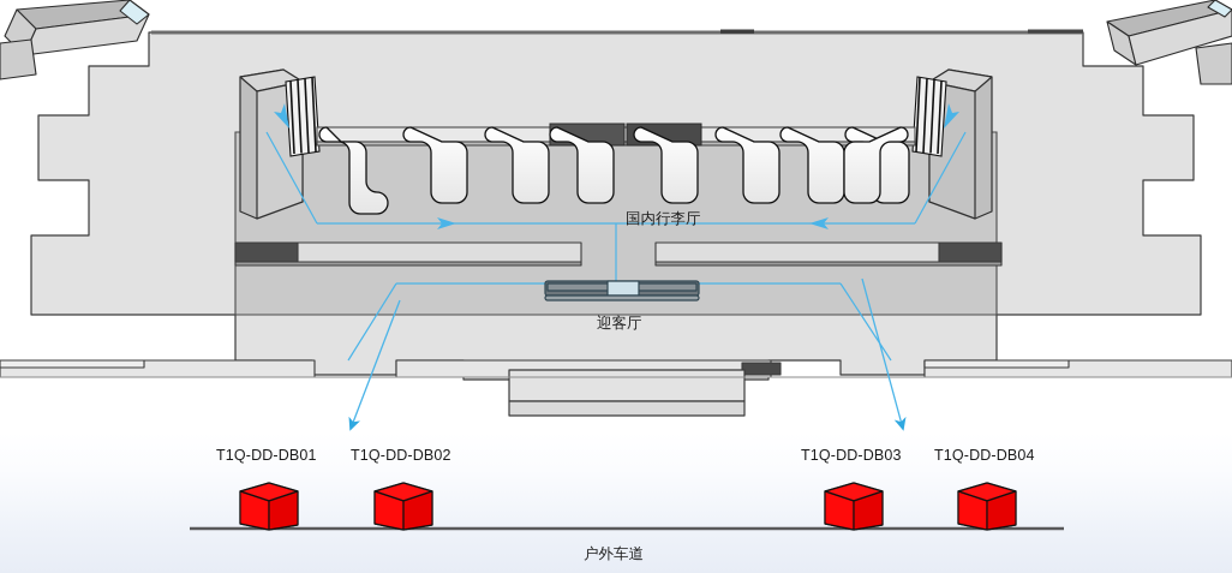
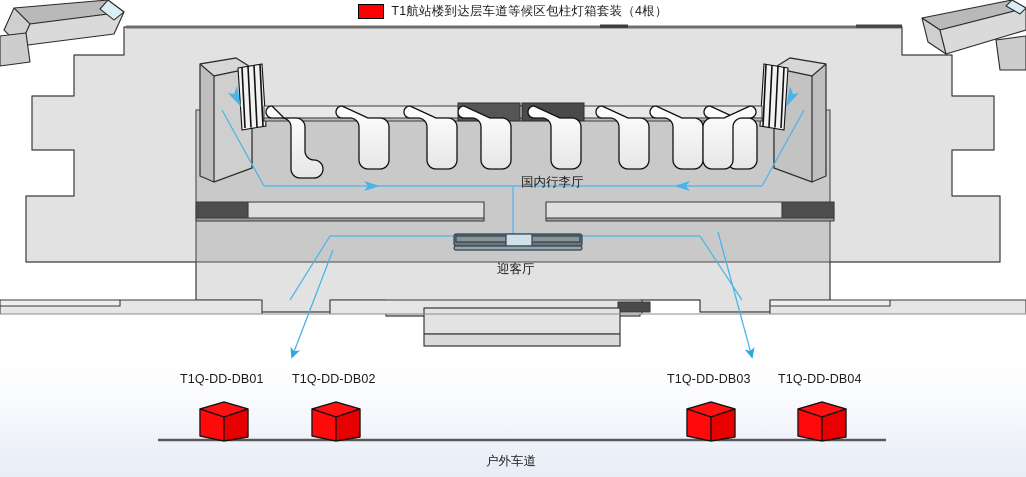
+ T1航站楼到达层车道等候区包柱灯箱套装（4根）
  国内行李厅
  迎客厅
  T1Q-DD-DB01
  T1Q-DD-DB02
  T1Q-DD-DB03
  T1Q-DD-DB04
  户外车道
